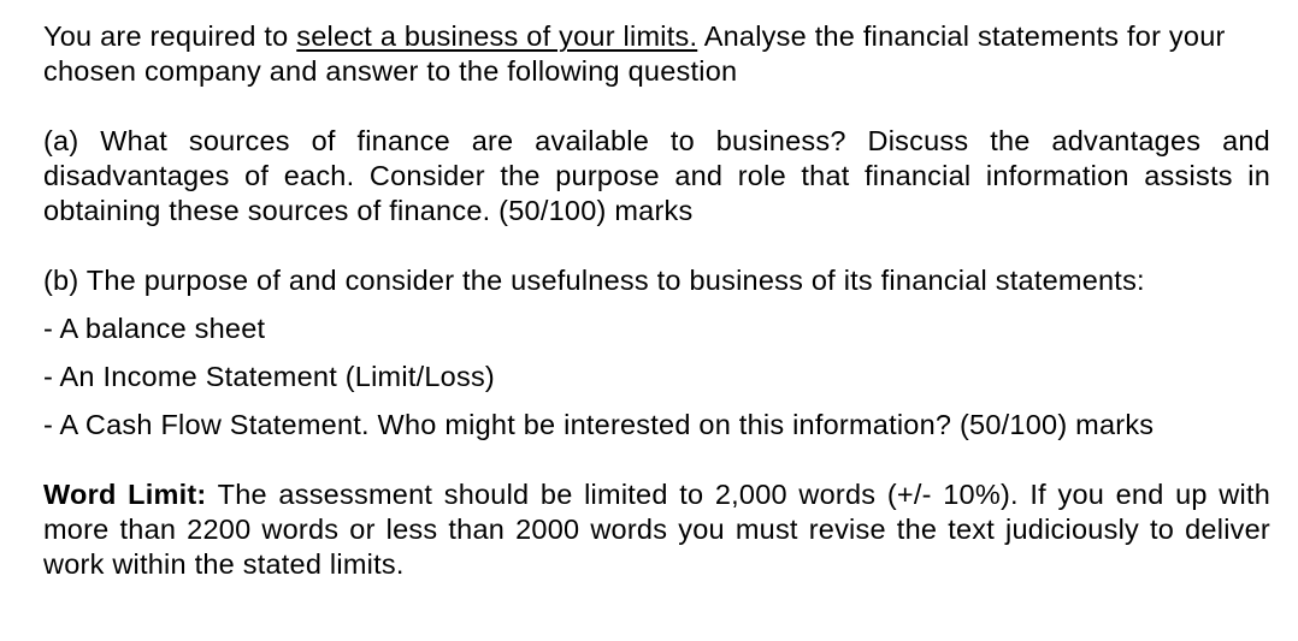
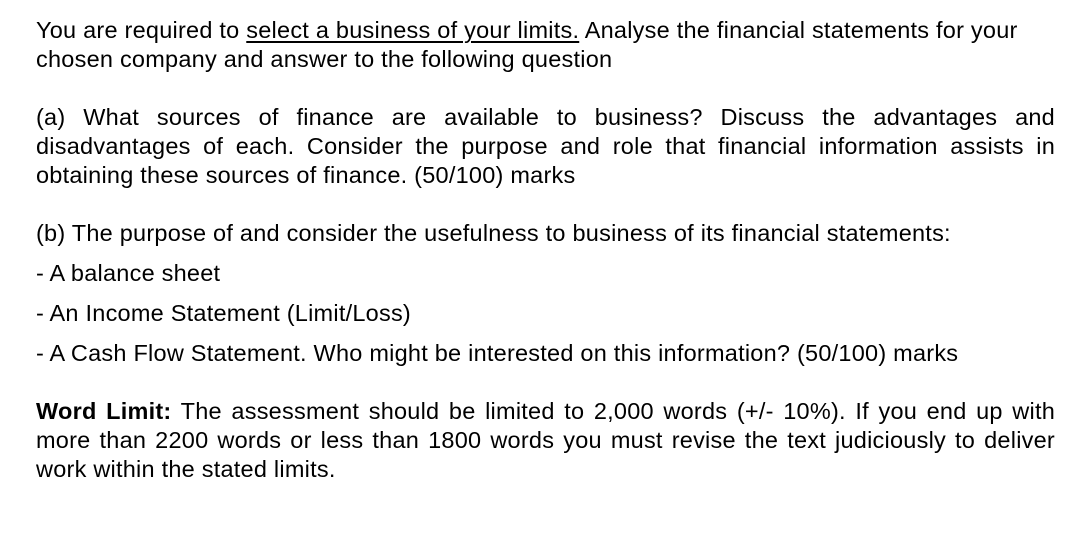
  You are required to select a business of your limits. Analyse the financial statements for your chosen company and answer to the following question
  (a) What sources of finance are available to business? Discuss the advantages and disadvantages of each. Consider the purpose and role that financial information assists in obtaining these sources of finance. (50/100) marks
  (b) The purpose of and consider the usefulness to business of its financial statements:
  - A balance sheet
  - An Income Statement (Limit/Loss)
  - A Cash Flow Statement. Who might be interested on this information? (50/100) marks
- Word Limit: The assessment should be limited to 2,000 words (+/- 10%). If you end up with more than 2200 words or less than 2000 words you must revise the text judiciously to deliver work within the stated limits.
+ Word Limit: The assessment should be limited to 2,000 words (+/- 10%). If you end up with more than 2200 words or less than 1800 words you must revise the text judiciously to deliver work within the stated limits.
